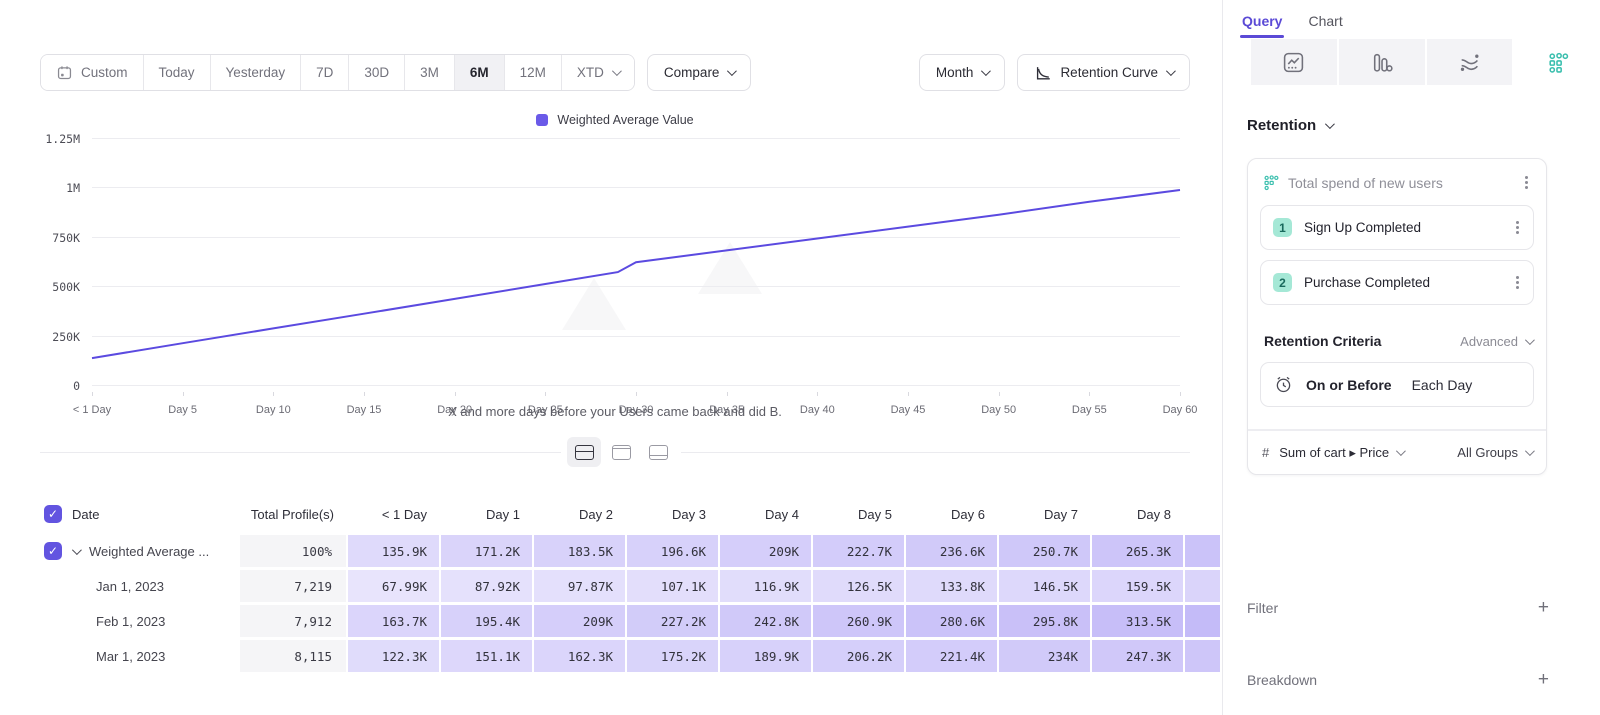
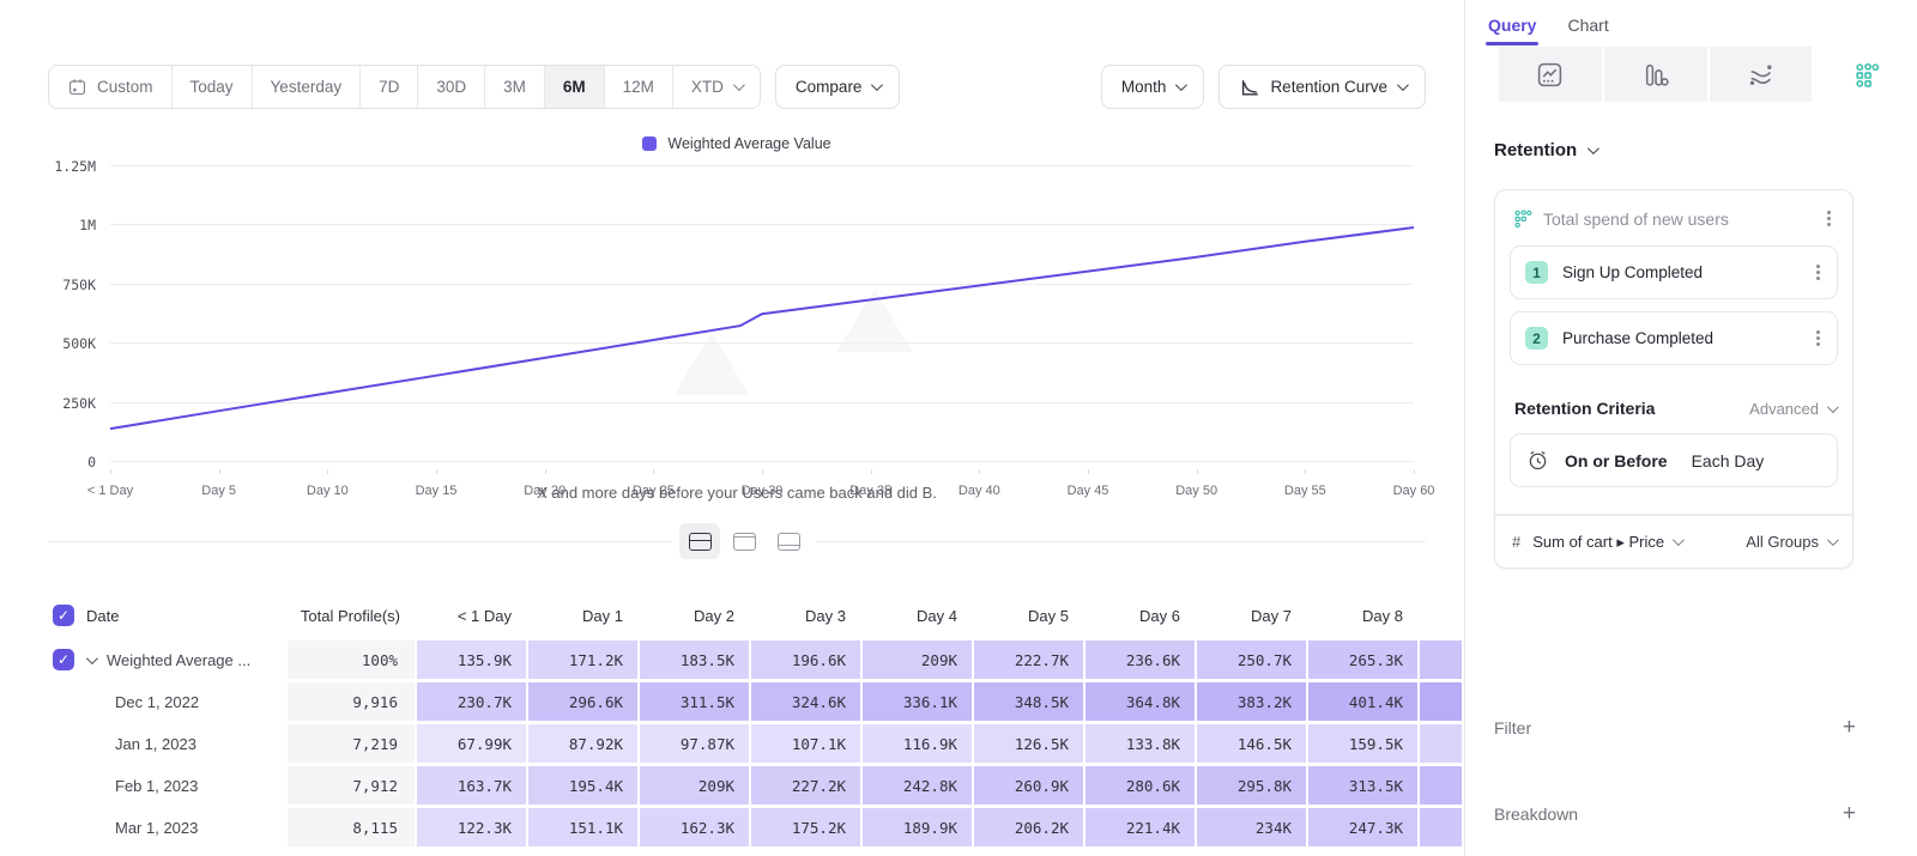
  Custom
  Today
  Yesterday
  7D
  30D
  3M
  6M
  12M
  XTD
  Compare
  Month
  Retention Curve
  Weighted Average Value
  0
  250K
  500K
  750K
  1M
  1.25M
  < 1 Day
  Day 5
  Day 10
  Day 15
  Day 20
  Day 25
  Day 30
  Day 35
  Day 40
  Day 45
  Day 50
  Day 55
  Day 60
  X and more days before your Users came back and did B.
  ✓
  Date
  Total Profile(s)
  < 1 Day
  Day 1
  Day 2
  Day 3
  Day 4
  Day 5
  Day 6
  Day 7
  Day 8
  ✓
  Weighted Average ...
  100%
  135.9K
  171.2K
  183.5K
  196.6K
  209K
  222.7K
  236.6K
  250.7K
  265.3K
+ Dec 1, 2022
+ 9,916
+ 230.7K
+ 296.6K
+ 311.5K
+ 324.6K
+ 336.1K
+ 348.5K
+ 364.8K
+ 383.2K
+ 401.4K
  Jan 1, 2023
  7,219
  67.99K
  87.92K
  97.87K
  107.1K
  116.9K
  126.5K
  133.8K
  146.5K
  159.5K
  Feb 1, 2023
  7,912
  163.7K
  195.4K
  209K
  227.2K
  242.8K
  260.9K
  280.6K
  295.8K
  313.5K
  Mar 1, 2023
  8,115
  122.3K
  151.1K
  162.3K
  175.2K
  189.9K
  206.2K
  221.4K
  234K
  247.3K
  Query
  Chart
  Retention
  Total spend of new users
  1
  Sign Up Completed
  2
  Purchase Completed
  Retention Criteria
  Advanced
  On or Before
  Each Day
  #
  Sum of cart ▸ Price
  All Groups
  Filter
  +
  Breakdown
  +
